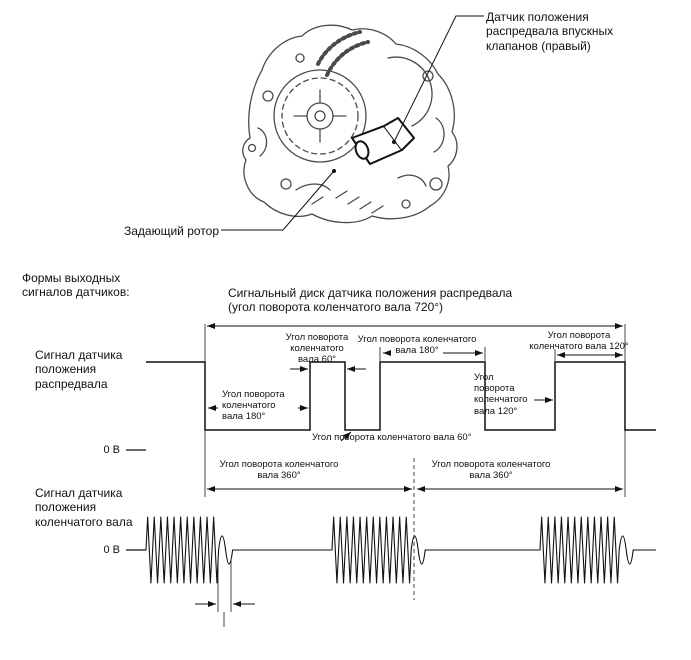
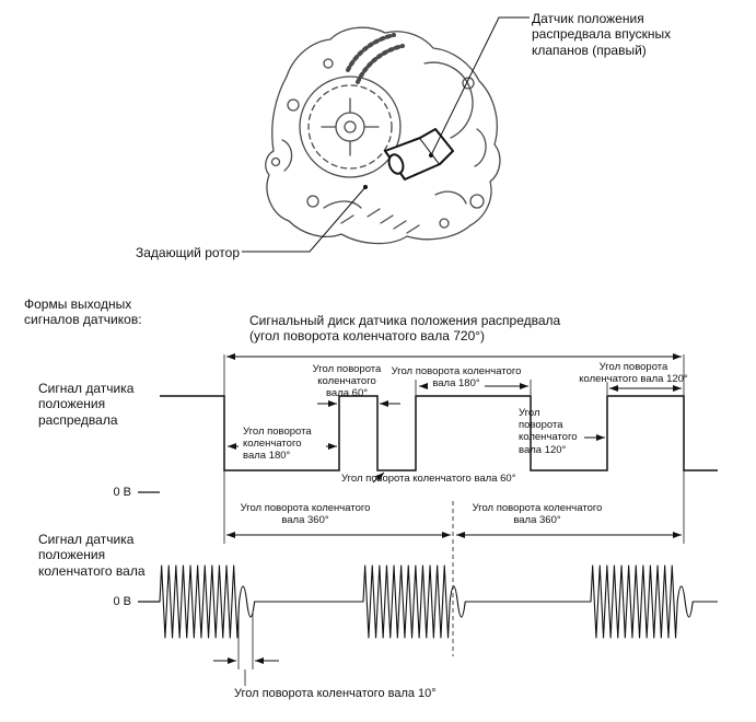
  Датчик положения
  распредвала впускных
  клапанов (правый)
  Задающий ротор
  Формы выходных
  сигналов датчиков:
  Сигнальный диск датчика положения распредвала
  (угол поворота коленчатого вала 720°)
  Сигнал датчика
  положения
  распредвала
  0 В
  Угол поворота
  коленчатого
  вала 60°
  Угол поворота коленчатого
  вала 180°
  Угол поворота
  коленчатого вала 120°
  Угол поворота
  коленчатого
  вала 180°
  Угол
  поворота
  коленчатого
  вала 120°
  Угол поворота коленчатого вала 60°
  Угол поворота коленчатого
  вала 360°
  Угол поворота коленчатого
  вала 360°
  Сигнал датчика
  положения
  коленчатого вала
  0 В
+ Угол поворота коленчатого вала 10°
